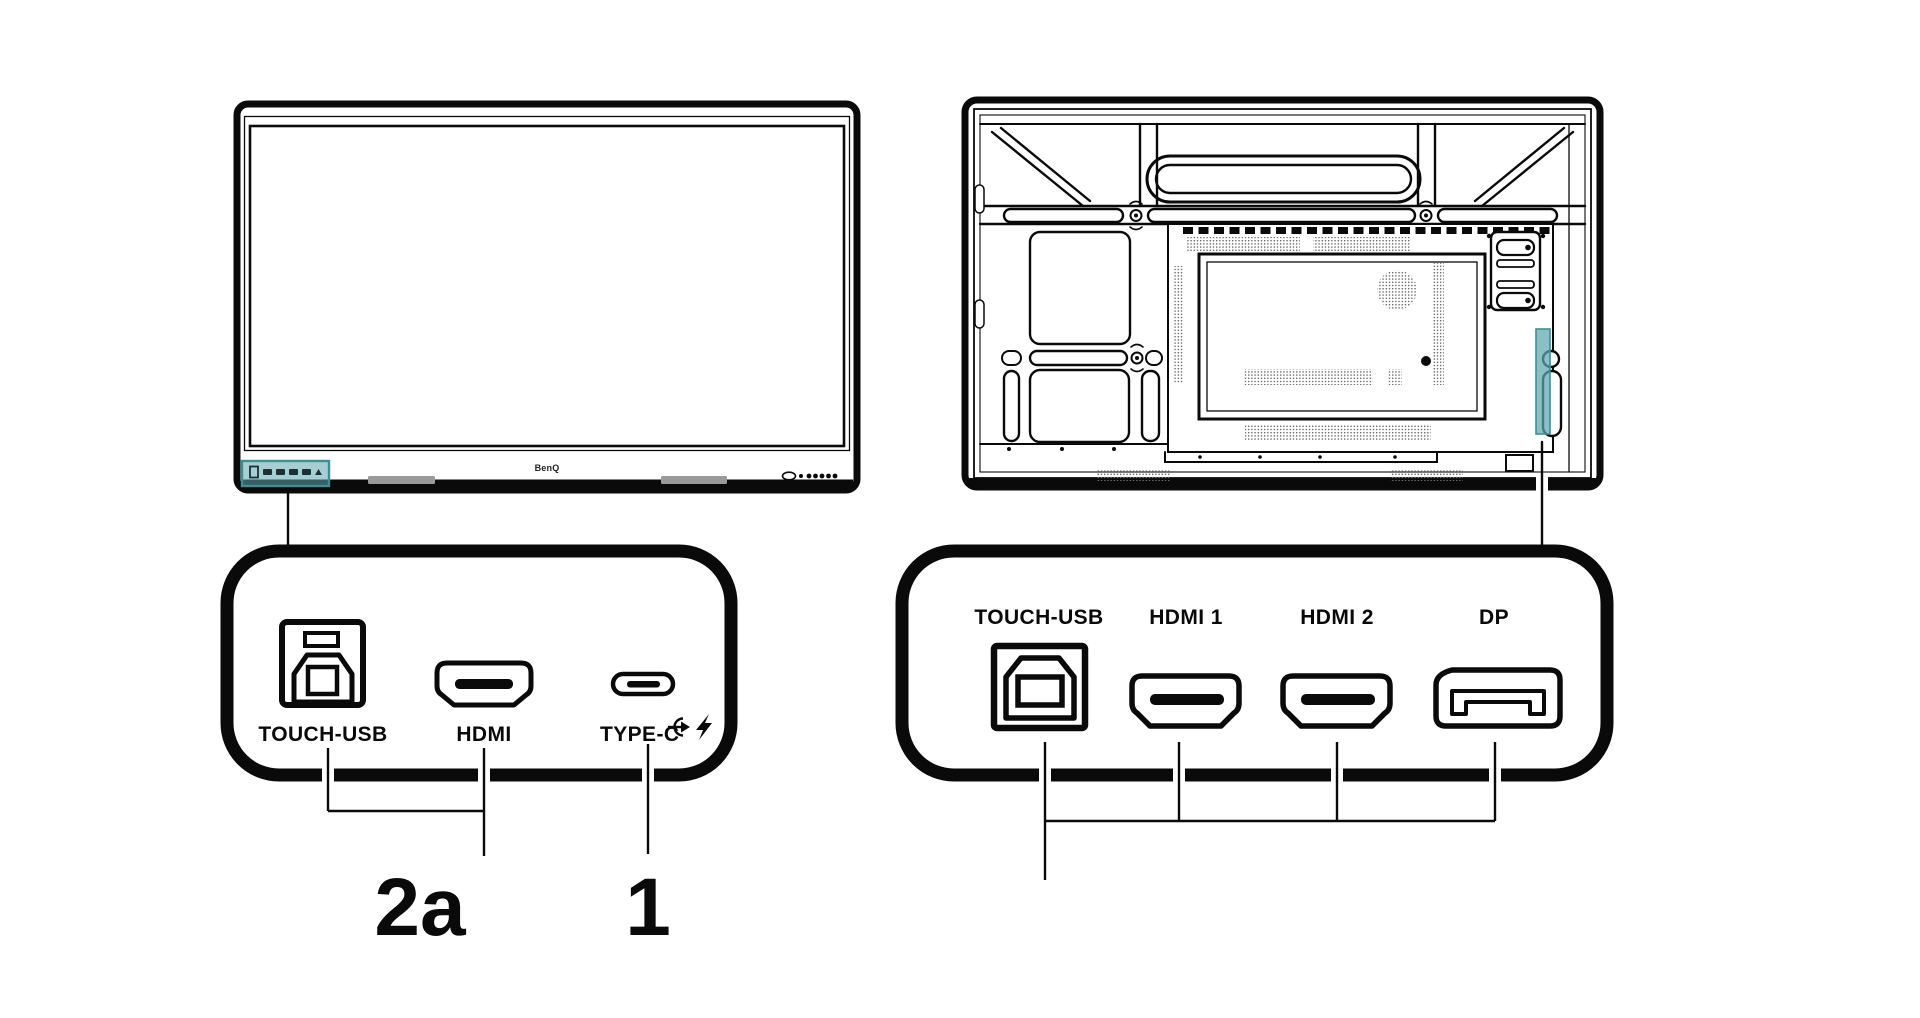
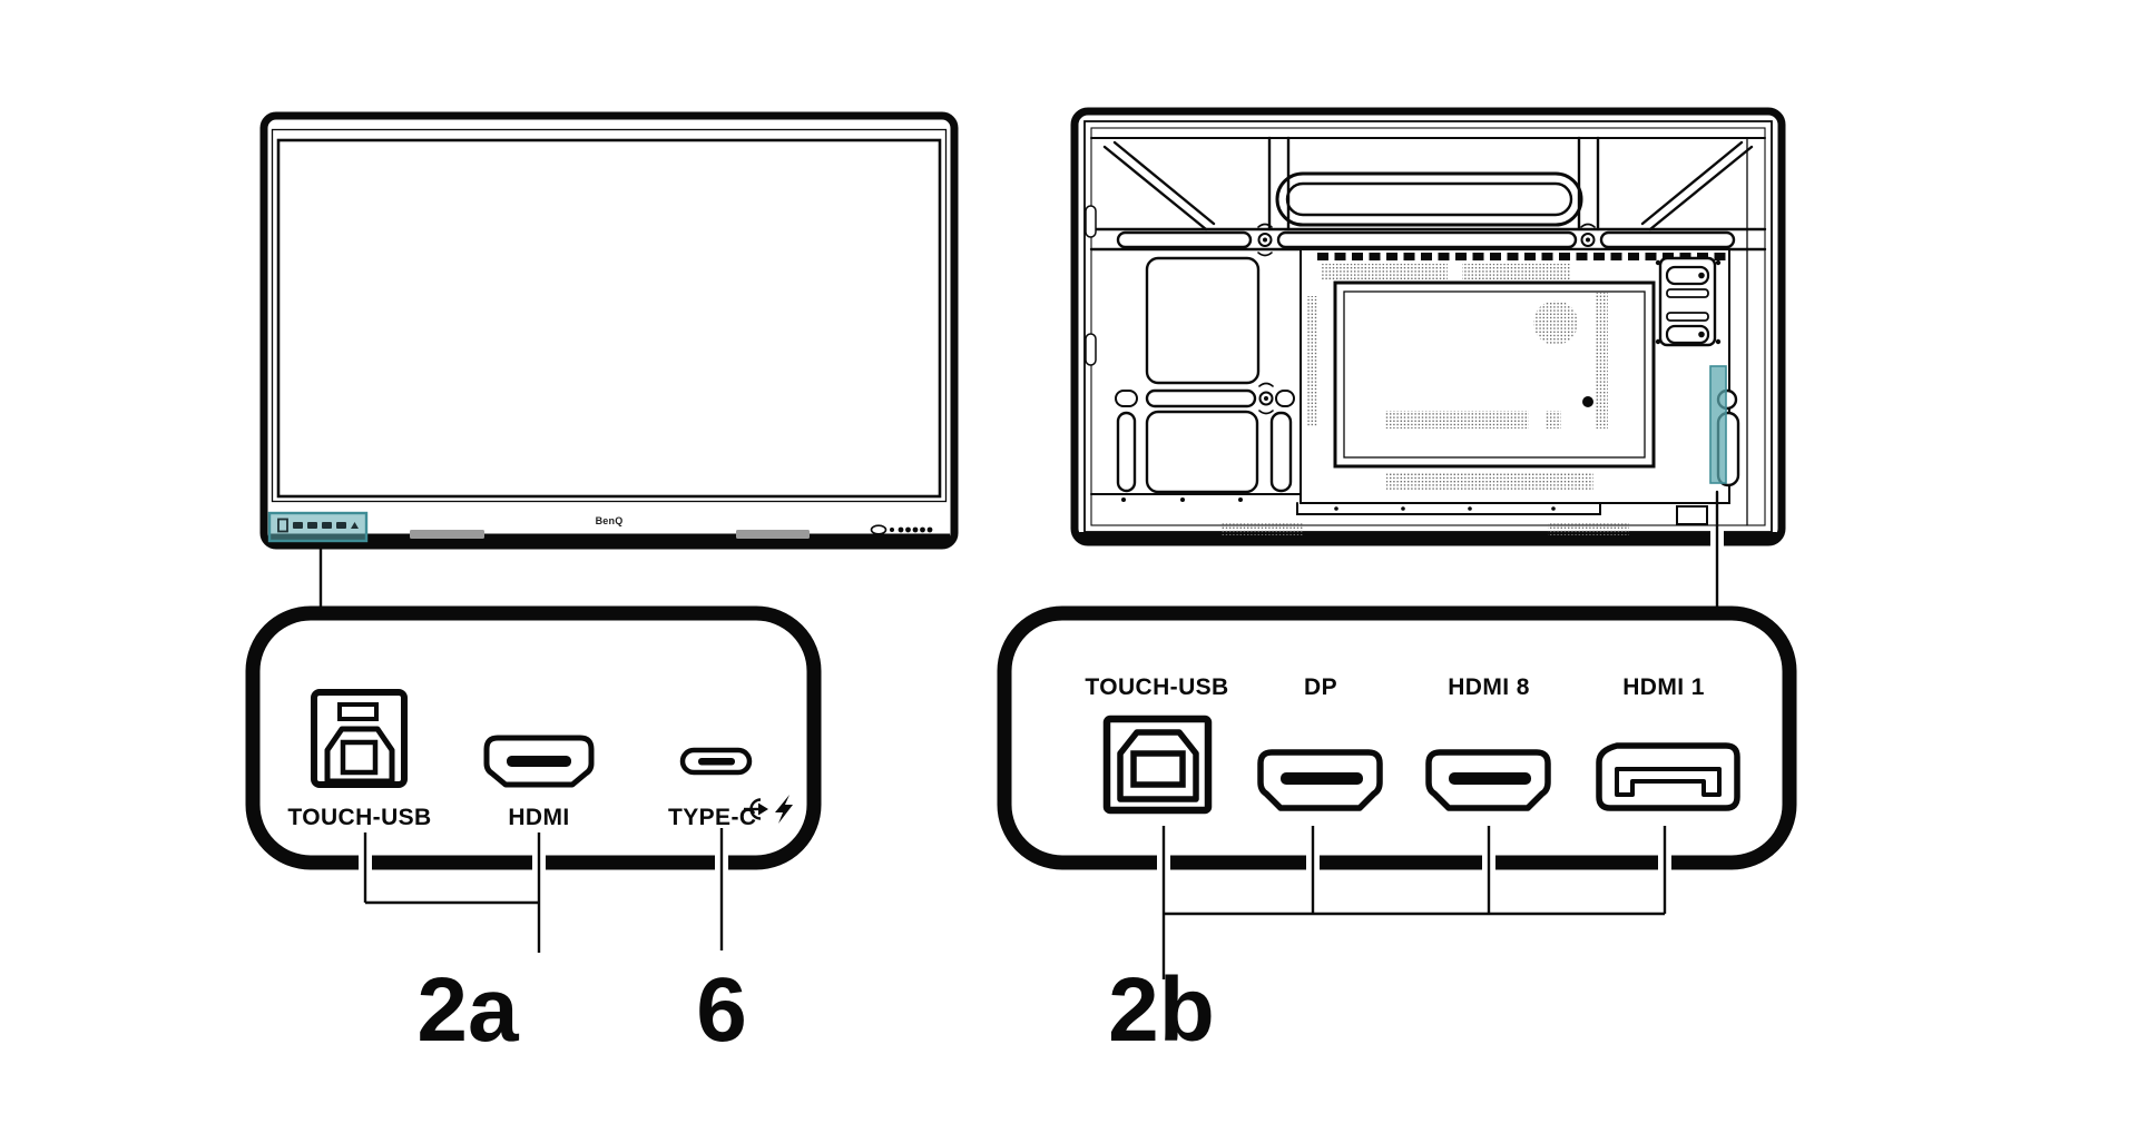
  BenQ
  TOUCH-USB
  HDMI
  TYPE-C
  2a
- 1
+ 6
  TOUCH-USB
- HDMI 1
+ DP
- HDMI 2
+ HDMI 8
- DP
+ HDMI 1
+ 2b
